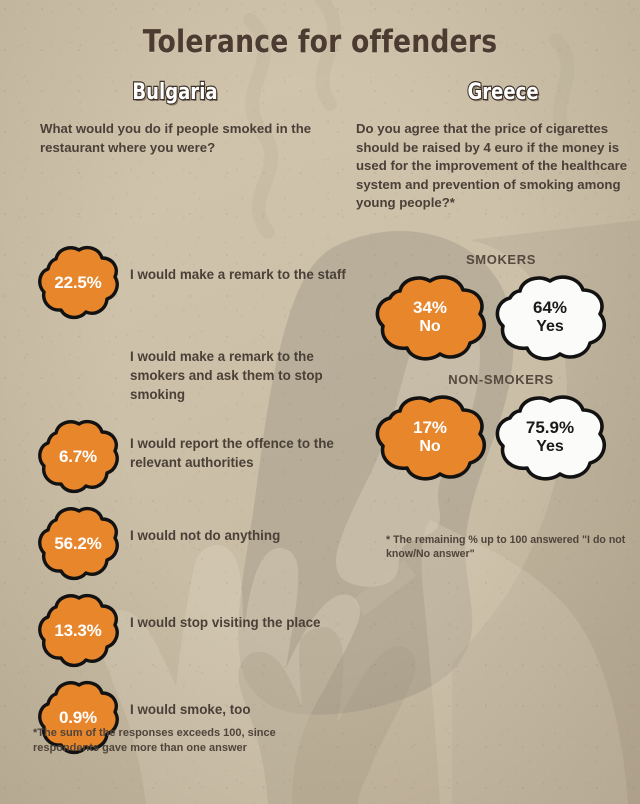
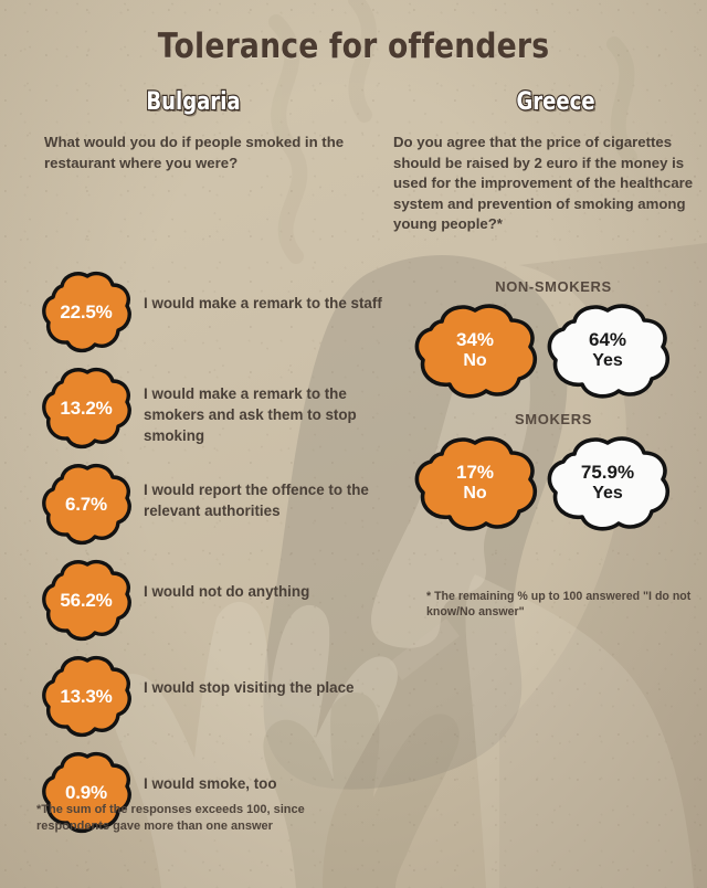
  Tolerance for offenders
  Bulgaria
  Greece
  What would you do if people smoked in the restaurant where you were?
- Do you agree that the price of cigarettes should be raised by 4 euro if the money is used for the improvement of the healthcare system and prevention of smoking among young people?*
+ Do you agree that the price of cigarettes should be raised by 2 euro if the money is used for the improvement of the healthcare system and prevention of smoking among young people?*
  22.5%
  I would make a remark to the staff
+ 13.2%
  I would make a remark to the smokers and ask them to stop smoking
  6.7%
  I would report the offence to the relevant authorities
  56.2%
  I would not do anything
  13.3%
  I would stop visiting the place
  0.9%
  I would smoke, too
- SMOKERS
+ NON-SMOKERS
  34%
  No
  64%
  Yes
- NON-SMOKERS
+ SMOKERS
  17%
  No
  75.9%
  Yes
  * The remaining % up to 100 answered "I do not know/No answer"
  *The sum of the responses exceeds 100, since respondents gave more than one answer
